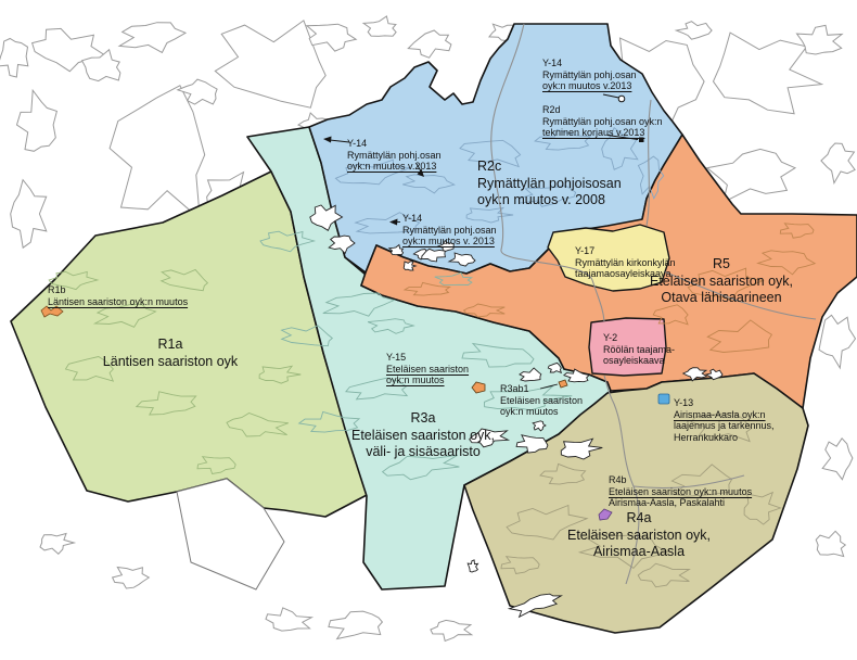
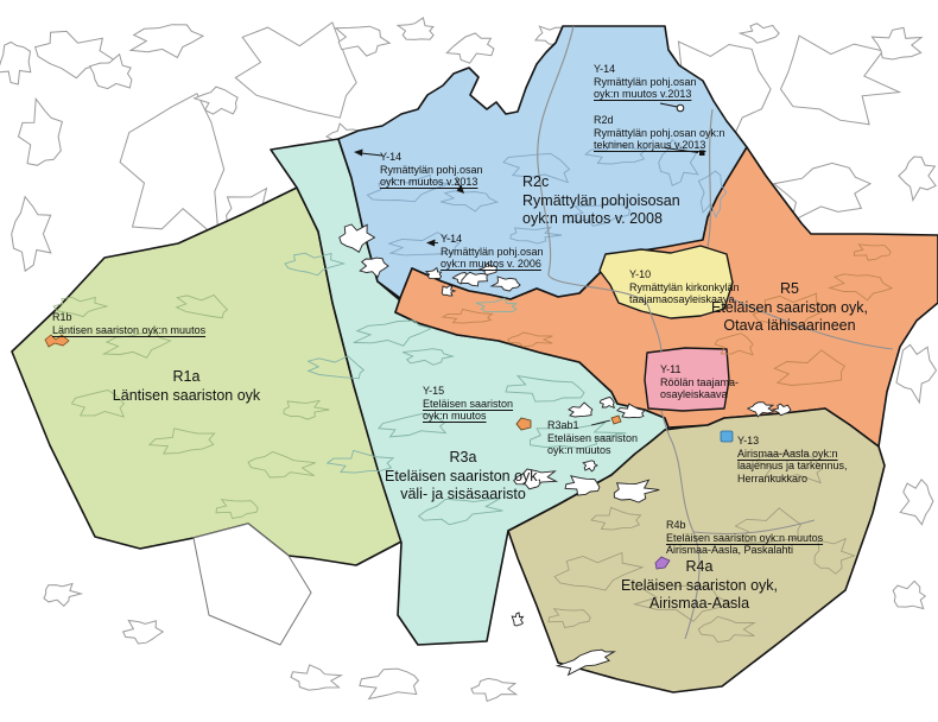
  Y-14
  Rymättylän pohj.osan
  oyk:n muutos v.2013
  R2d
  Rymättylän pohj.osan oyk:n
  tekninen korjaus v.2013
  R2c
  Rymättylän pohjoisosan
  oyk:n muutos v. 2008
  Y-14
  Rymättylän pohj.osan
  oyk:n muutos v.2013
  Y-14
  Rymättylän pohj.osan
- oyk:n muutos v. 2013
+ oyk:n muutos v. 2006
- Y-17
+ Y-10
  Rymättylän kirkonkylän
  taajamaosayleiskaava
  R5
  Eteläisen saariston oyk,
  Otava lähisaarineen
- Y-2
+ Y-11
  Röölän taajama-
  osayleiskaava
  R1b
  Läntisen saariston oyk:n muutos
  R1a
  Läntisen saariston oyk
  Y-15
  Eteläisen saariston
  oyk:n muutos
  R3ab1
  Eteläisen saariston
  oyk:n muutos
  R3a
  Eteläisen saariston oyk,
  väli- ja sisäsaaristo
  Y-13
  Airismaa-Aasla oyk:n
  laajennus ja tarkennus,
  Herrankukkaro
  R4b
  Eteläisen saariston oyk:n muutos
  Airismaa-Aasla, Paskalahti
  R4a
  Eteläisen saariston oyk,
  Airismaa-Aasla
